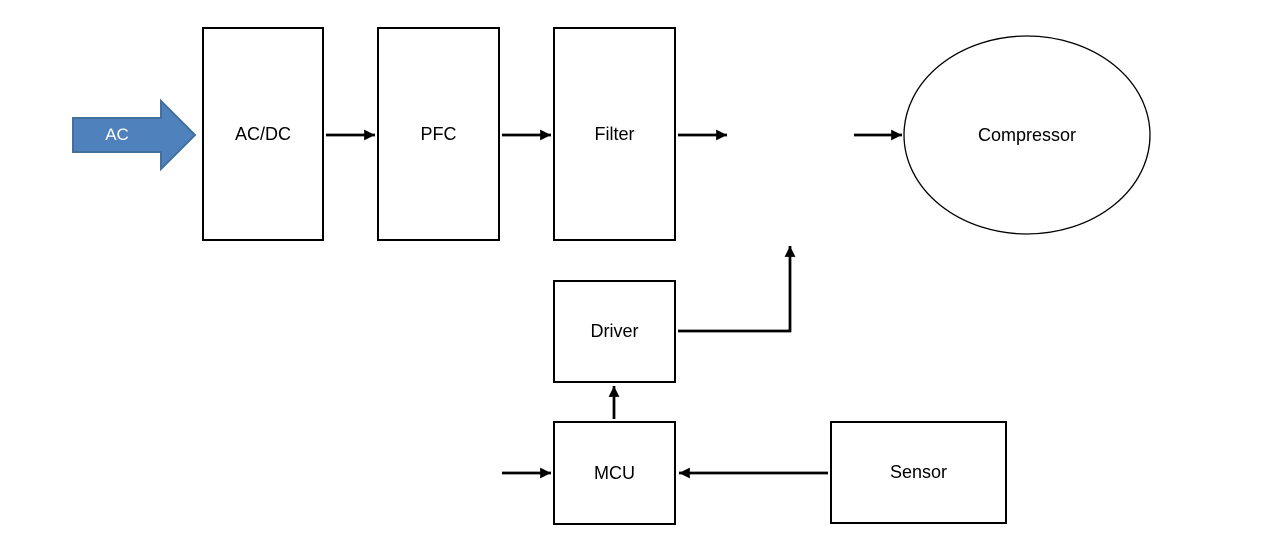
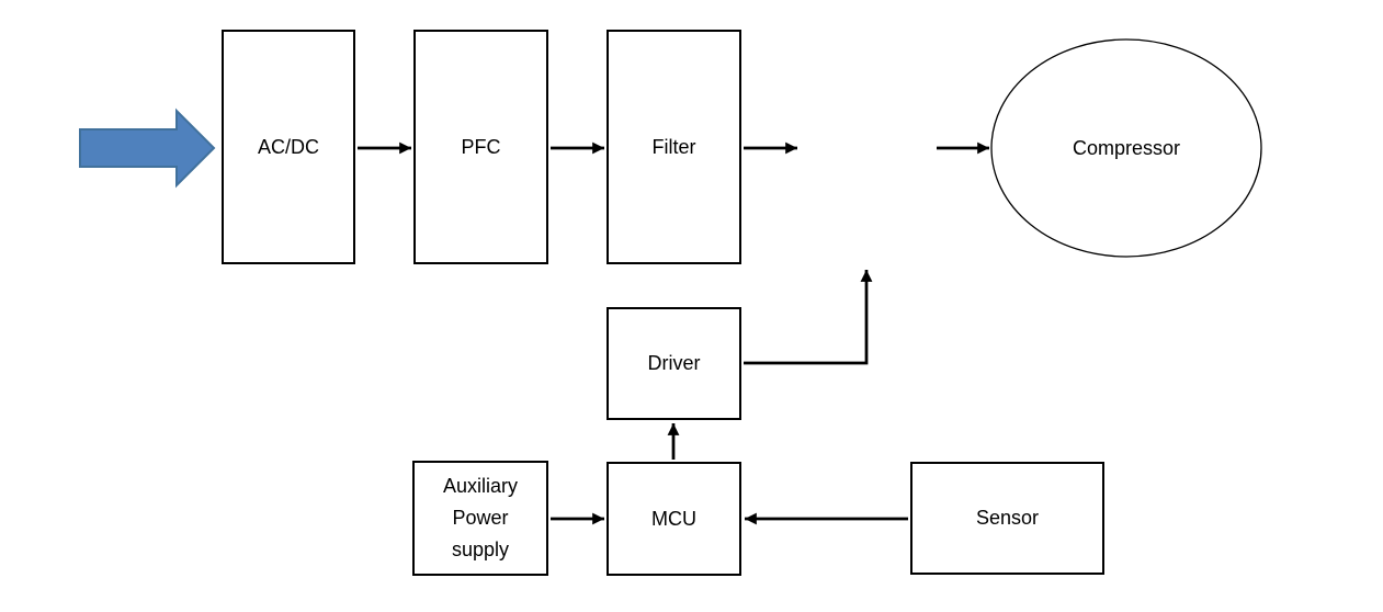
  AC/DC
  PFC
  Filter
  Driver
  MCU
+ Auxiliary
+ Power
+ supply
  Sensor
- AC
  Compressor
